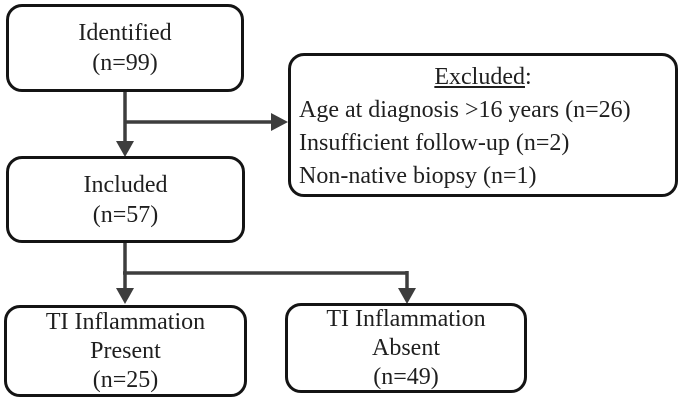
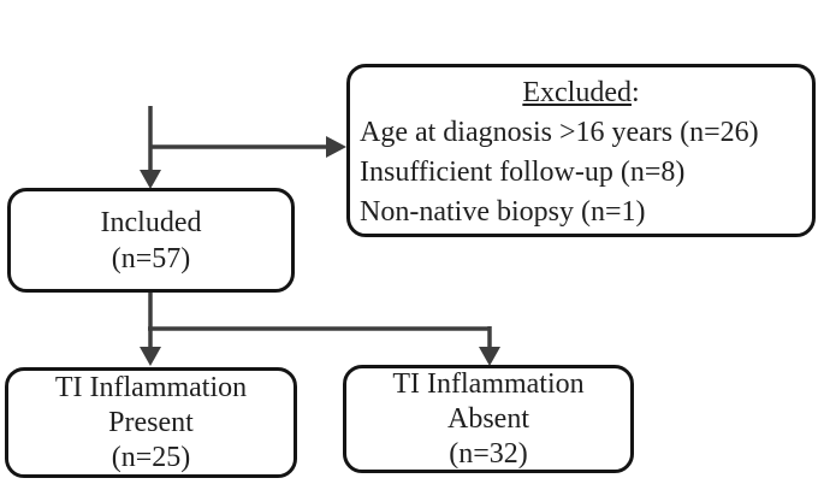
- Identified
- (n=99)
  Excluded:
  Age at diagnosis >16 years (n=26)
- Insufficient follow-up (n=2)
+ Insufficient follow-up (n=8)
  Non-native biopsy (n=1)
  Included
  (n=57)
  TI Inflammation
  Present
  (n=25)
  TI Inflammation
  Absent
- (n=49)
+ (n=32)
